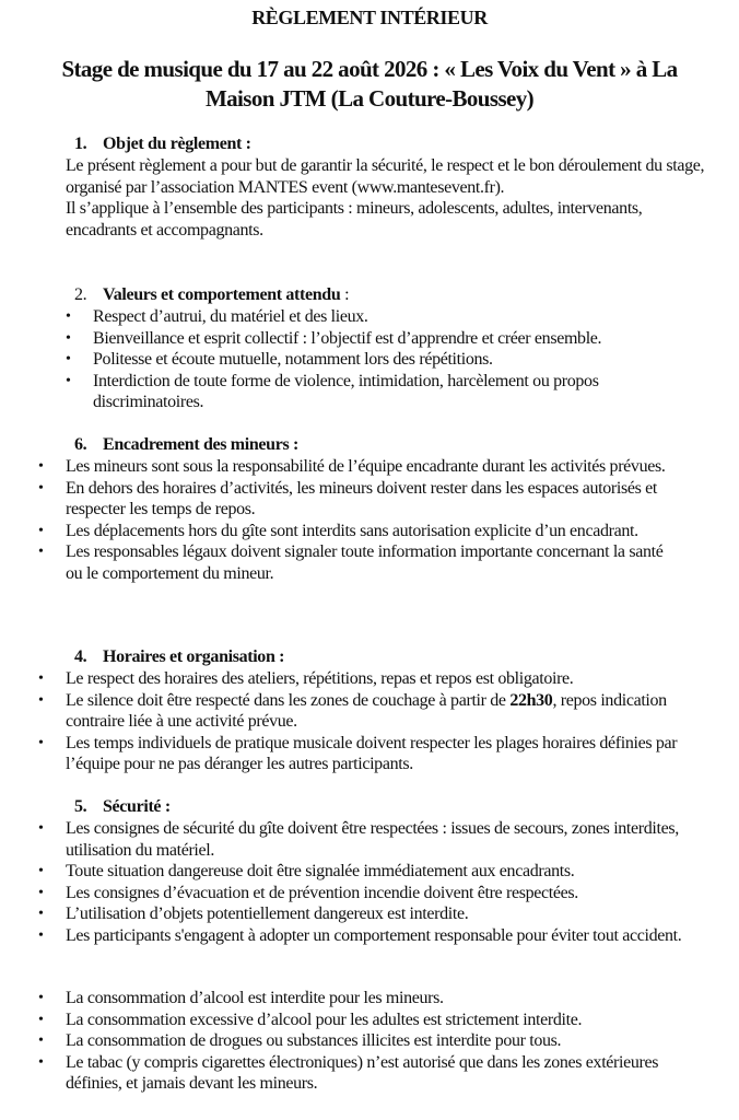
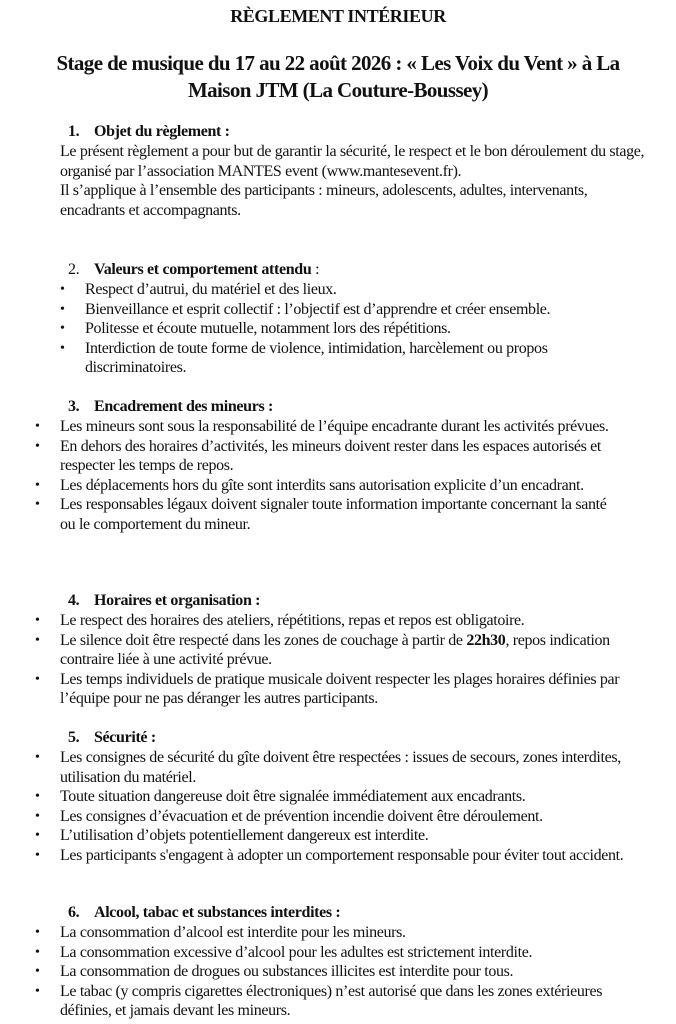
  RÈGLEMENT INTÉRIEUR
  Stage de musique du 17 au 22 août 2026 : « Les Voix du Vent » à La
  Maison JTM (La Couture-Boussey)
  1. Objet du règlement :
  Le présent règlement a pour but de garantir la sécurité, le respect et le bon déroulement du stage, organisé par l’association MANTES event (www.mantesevent.fr).
  Il s’applique à l’ensemble des participants : mineurs, adolescents, adultes, intervenants, encadrants et accompagnants.
  2. Valeurs et comportement attendu :
  •
  Respect d’autrui, du matériel et des lieux.
  •
  Bienveillance et esprit collectif : l’objectif est d’apprendre et créer ensemble.
  •
  Politesse et écoute mutuelle, notamment lors des répétitions.
  •
  Interdiction de toute forme de violence, intimidation, harcèlement ou propos discriminatoires.
- 6. Encadrement des mineurs :
+ 3. Encadrement des mineurs :
  •
  Les mineurs sont sous la responsabilité de l’équipe encadrante durant les activités prévues.
  •
  En dehors des horaires d’activités, les mineurs doivent rester dans les espaces autorisés et respecter les temps de repos.
  •
  Les déplacements hors du gîte sont interdits sans autorisation explicite d’un encadrant.
  •
  Les responsables légaux doivent signaler toute information importante concernant la santé ou le comportement du mineur.
  4. Horaires et organisation :
  •
  Le respect des horaires des ateliers, répétitions, repas et repos est obligatoire.
  •
  Le silence doit être respecté dans les zones de couchage à partir de 22h30, repos indication contraire liée à une activité prévue.
  •
  Les temps individuels de pratique musicale doivent respecter les plages horaires définies par l’équipe pour ne pas déranger les autres participants.
  5. Sécurité :
  •
  Les consignes de sécurité du gîte doivent être respectées : issues de secours, zones interdites, utilisation du matériel.
  •
  Toute situation dangereuse doit être signalée immédiatement aux encadrants.
  •
- Les consignes d’évacuation et de prévention incendie doivent être respectées.
+ Les consignes d’évacuation et de prévention incendie doivent être déroulement.
  •
  L’utilisation d’objets potentiellement dangereux est interdite.
  •
  Les participants s'engagent à adopter un comportement responsable pour éviter tout accident.
+ 6. Alcool, tabac et substances interdites :
  •
  La consommation d’alcool est interdite pour les mineurs.
  •
  La consommation excessive d’alcool pour les adultes est strictement interdite.
  •
  La consommation de drogues ou substances illicites est interdite pour tous.
  •
  Le tabac (y compris cigarettes électroniques) n’est autorisé que dans les zones extérieures définies, et jamais devant les mineurs.
